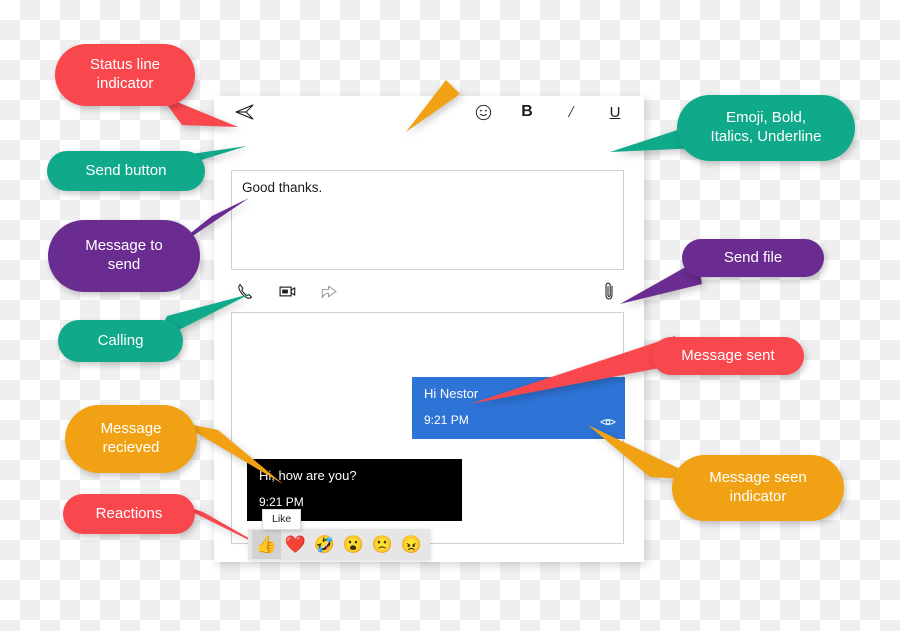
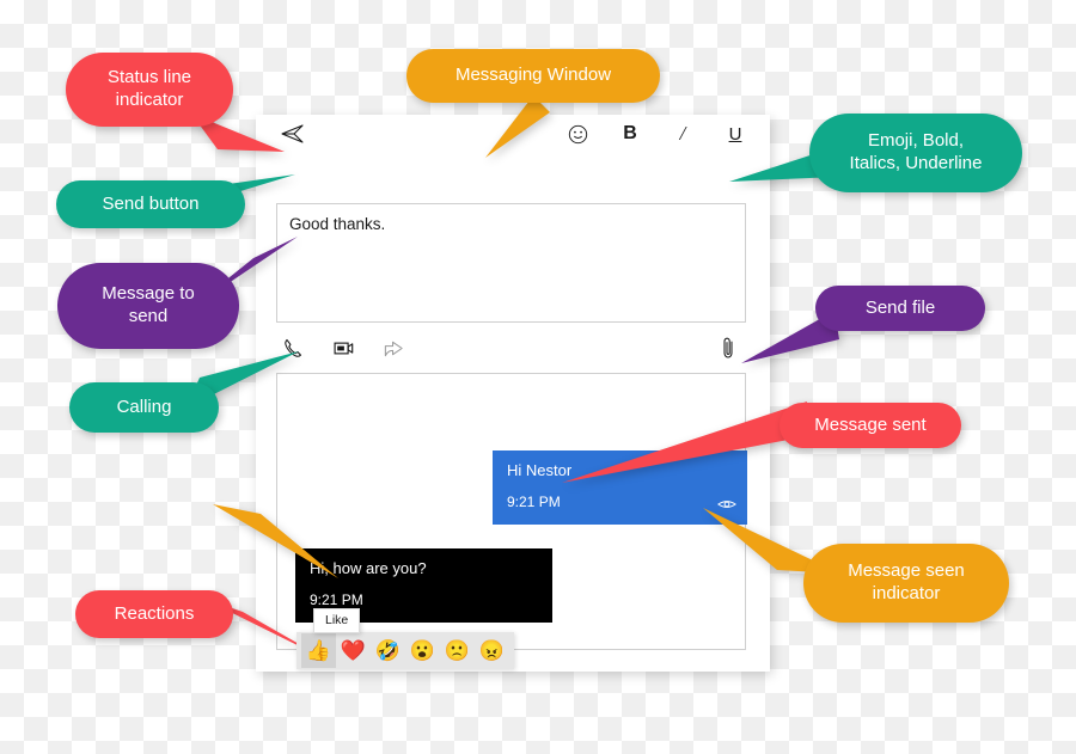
  B
  /
  U
  Good thanks.
  Hi Nestor
  9:21 PM
  H, how are you?
  9:21 PM
  Like
  👍
  ❤️
  🤣
  😮
  🙁
  😠
  Status line
  indicator
+ Messaging Window
  Emoji, Bold,
  Italics, Underline
  Send button
  Message to
  send
  Send file
  Calling
  Message sent
- Message
- recieved
  Message seen
  indicator
  Reactions
